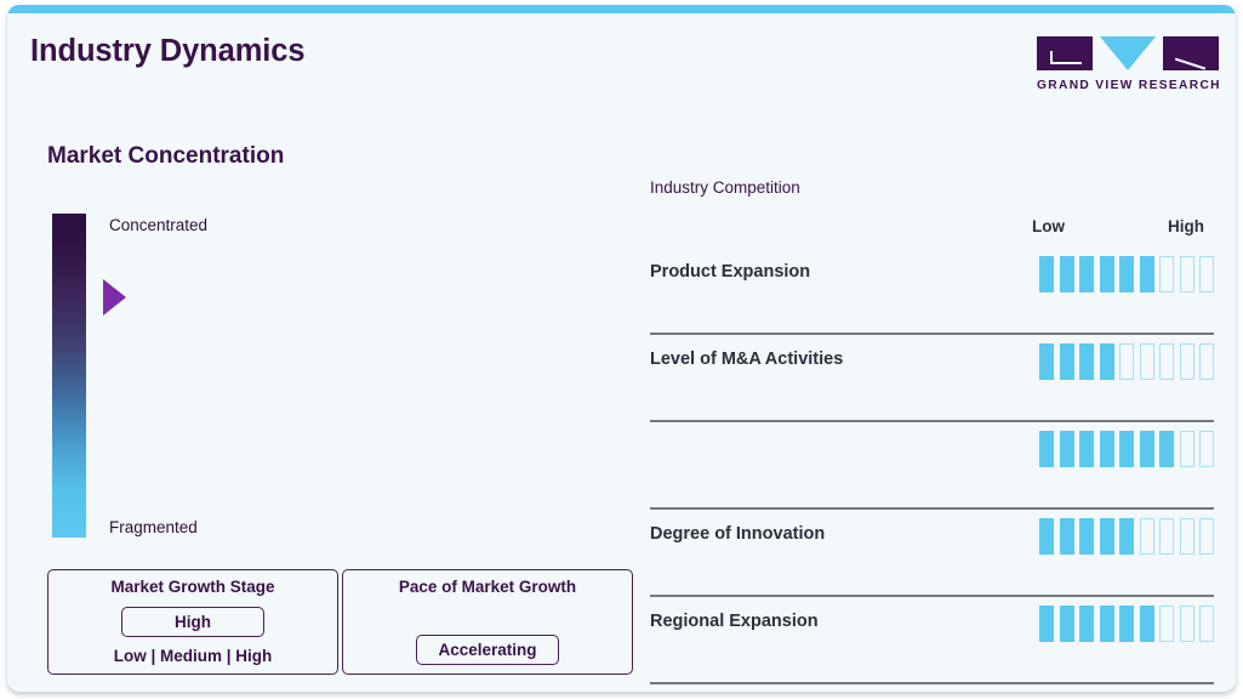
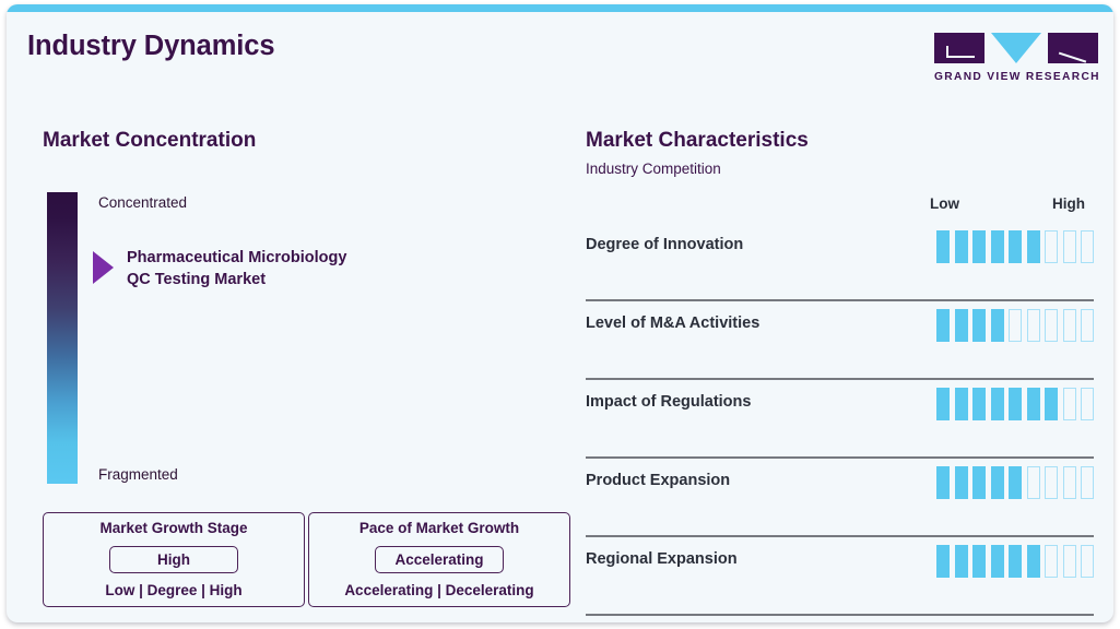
  Industry Dynamics
  GRAND VIEW RESEARCH
  Market Concentration
  Concentrated
  Fragmented
+ Pharmaceutical Microbiology
+ QC Testing Market
  Market Growth Stage
  High
- Low | Medium | High
+ Low | Degree | High
  Pace of Market Growth
  Accelerating
+ Accelerating | Decelerating
+ Market Characteristics
  Industry Competition
  Low
  High
- Product Expansion
+ Degree of Innovation
  Level of M&A Activities
+ Impact of Regulations
- Degree of Innovation
+ Product Expansion
  Regional Expansion
